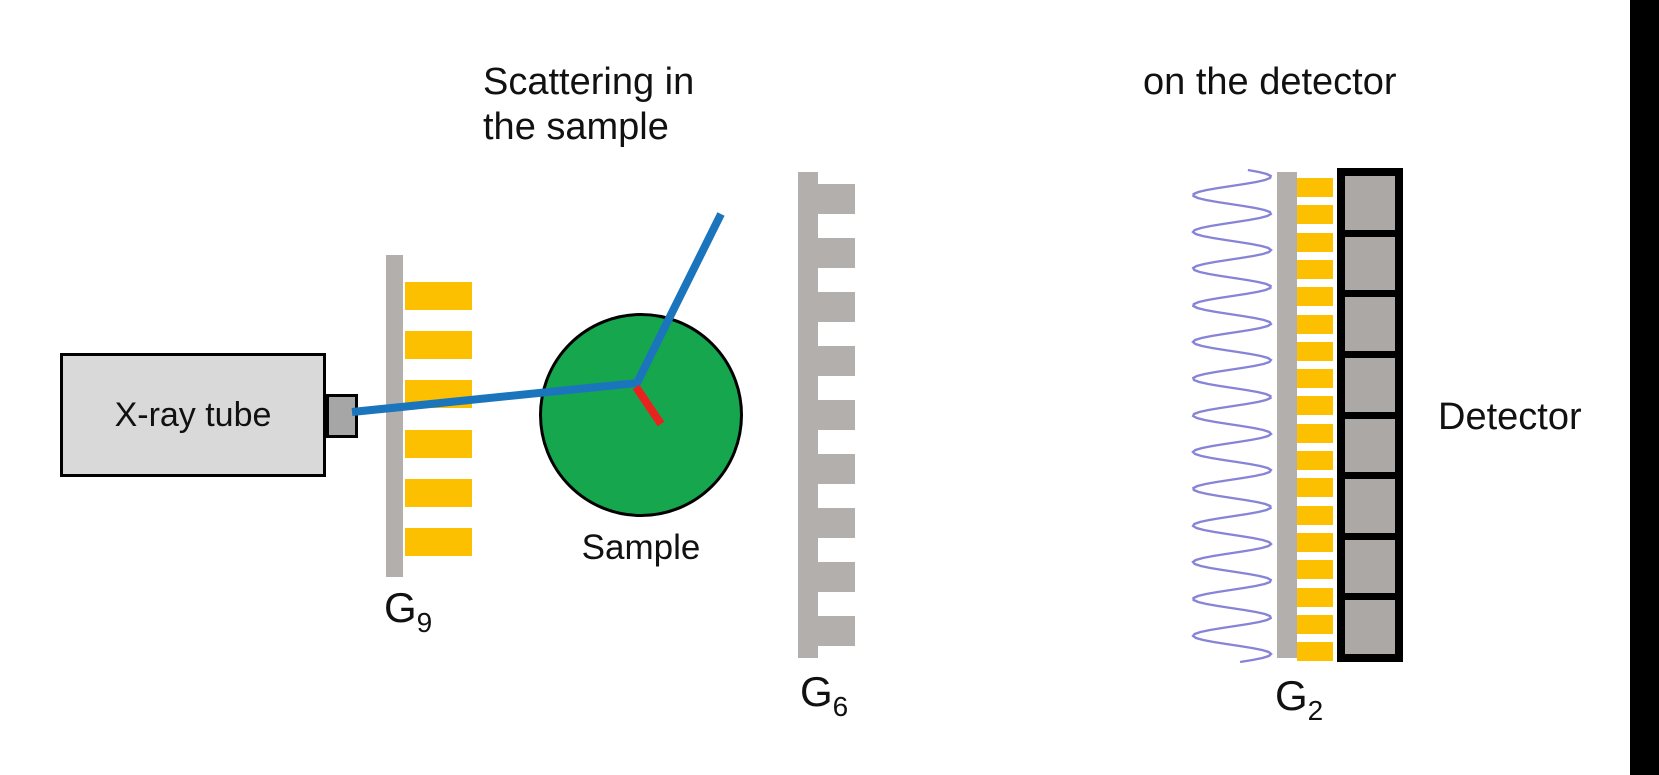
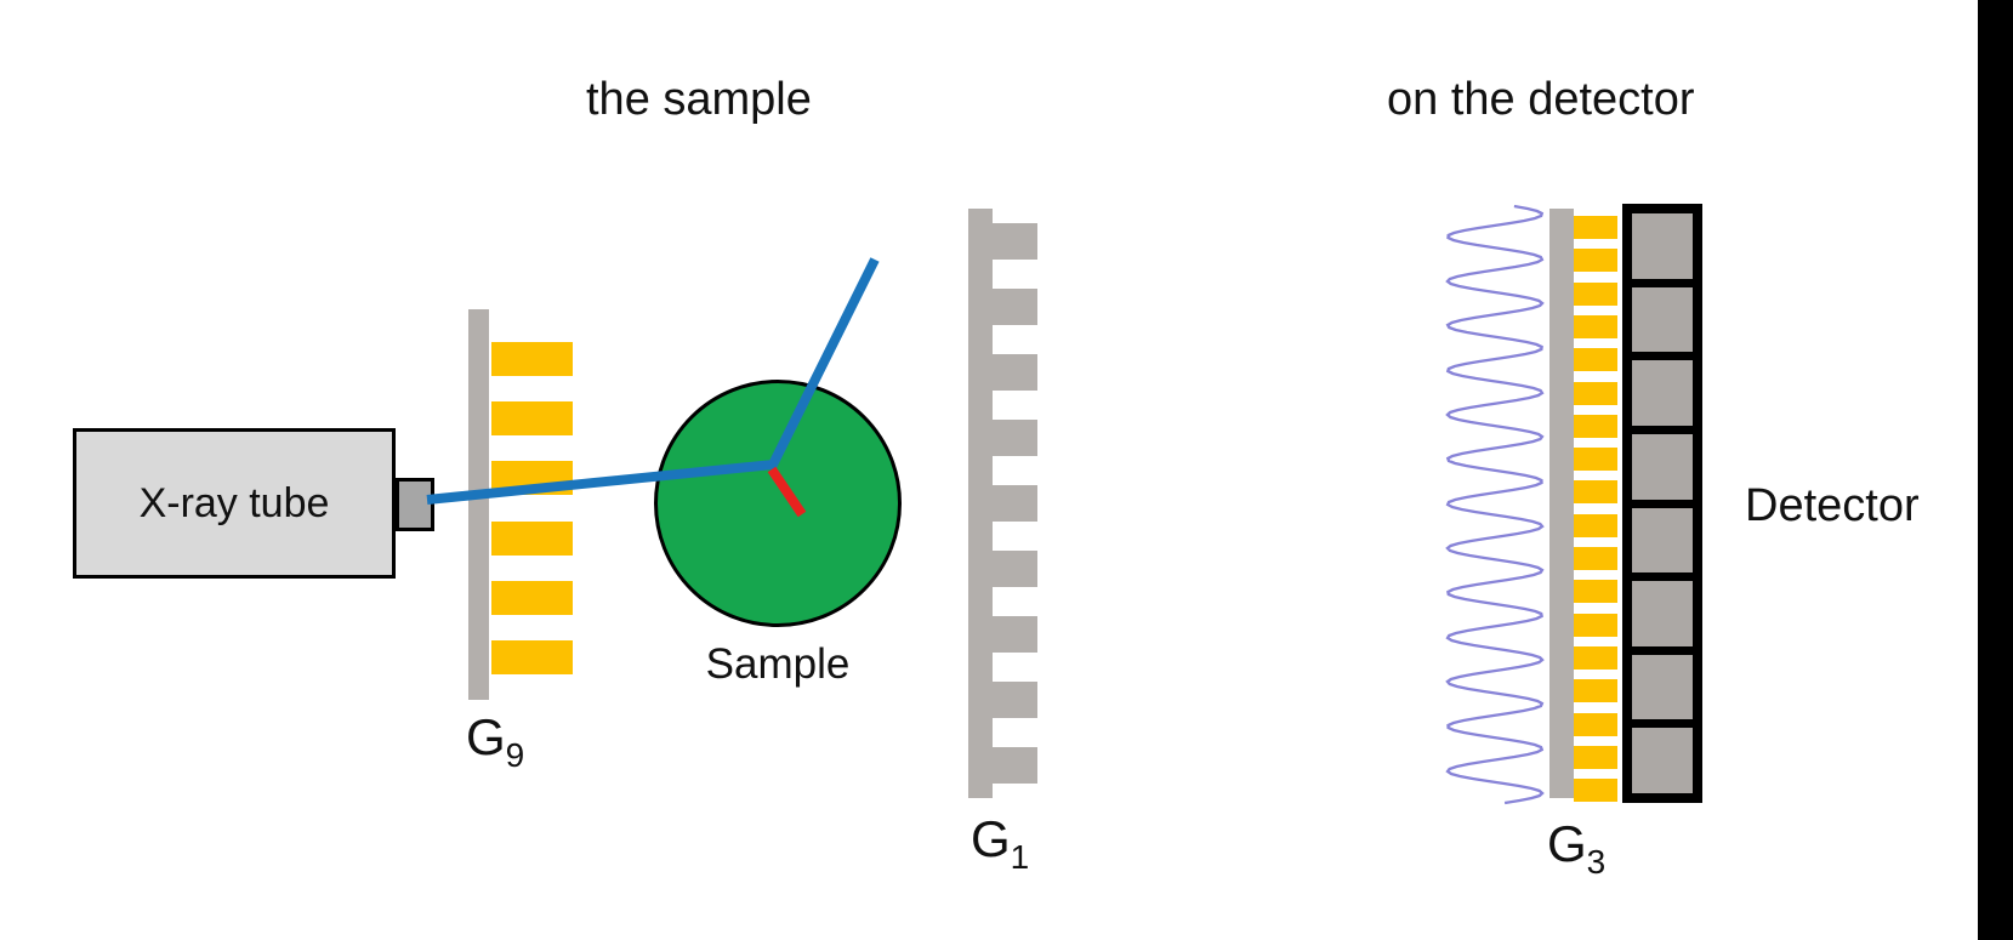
- Scattering in
  the sample
  on the detector
  X-ray tube
  G9
  Sample
- G6
+ G1
- G2
+ G3
  Detector
